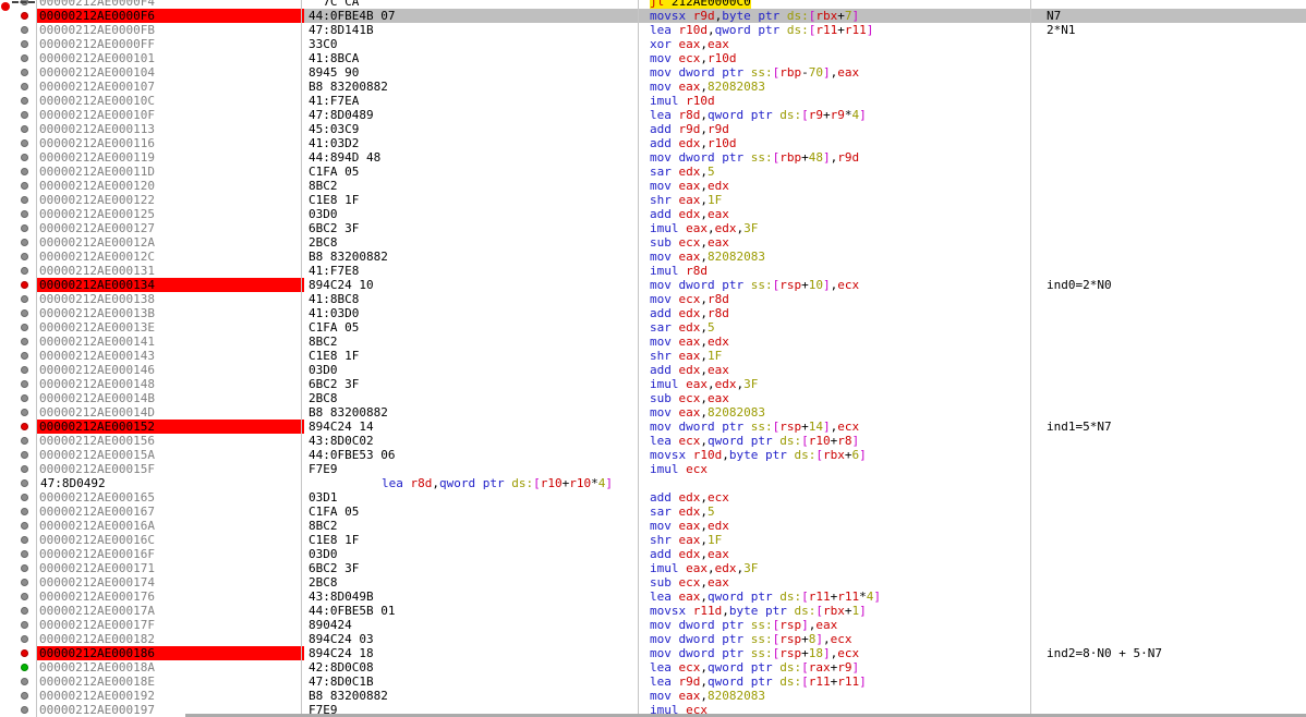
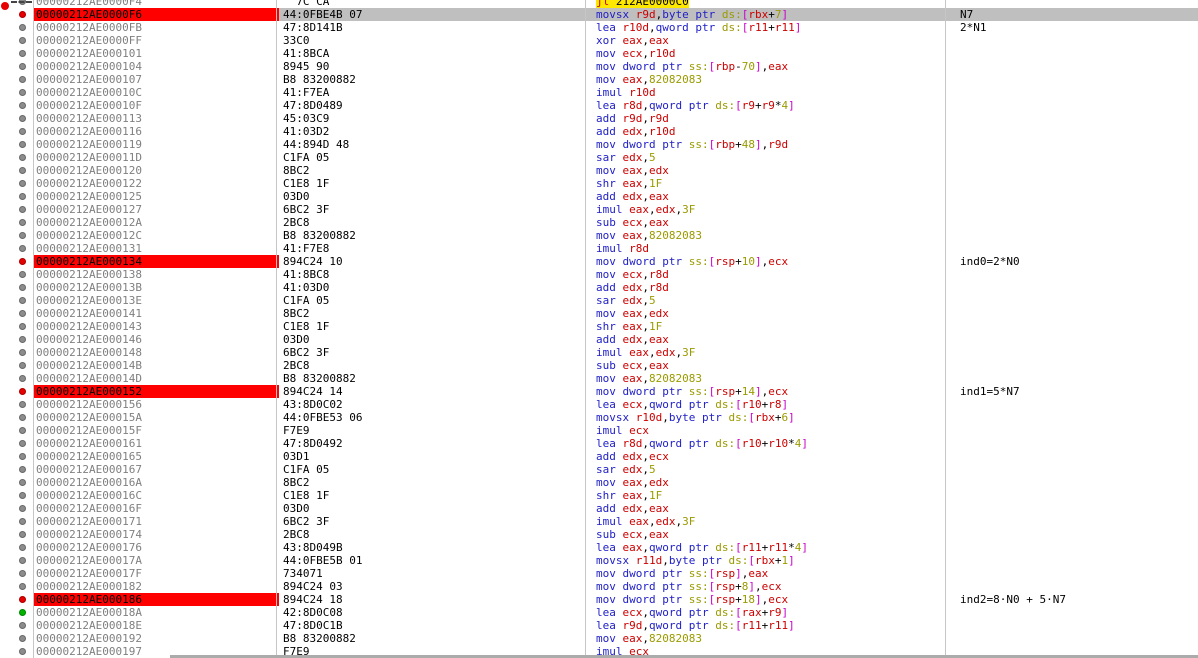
  00000212AE0000F4
  ^ 7C CA
  jl 212AE0000C0
  00000212AE0000F6
  44:0FBE4B 07
  movsx r9d,byte ptr ds:[rbx+7]
  N7
  00000212AE0000FB
  47:8D141B
  lea r10d,qword ptr ds:[r11+r11]
  2*N1
  00000212AE0000FF
  33C0
  xor eax,eax
  00000212AE000101
  41:8BCA
  mov ecx,r10d
  00000212AE000104
  8945 90
  mov dword ptr ss:[rbp-70],eax
  00000212AE000107
  B8 83200882
  mov eax,82082083
  00000212AE00010C
  41:F7EA
  imul r10d
  00000212AE00010F
  47:8D0489
  lea r8d,qword ptr ds:[r9+r9*4]
  00000212AE000113
  45:03C9
  add r9d,r9d
  00000212AE000116
  41:03D2
  add edx,r10d
  00000212AE000119
  44:894D 48
  mov dword ptr ss:[rbp+48],r9d
  00000212AE00011D
  C1FA 05
  sar edx,5
  00000212AE000120
  8BC2
  mov eax,edx
  00000212AE000122
  C1E8 1F
  shr eax,1F
  00000212AE000125
  03D0
  add edx,eax
  00000212AE000127
  6BC2 3F
  imul eax,edx,3F
  00000212AE00012A
  2BC8
  sub ecx,eax
  00000212AE00012C
  B8 83200882
  mov eax,82082083
  00000212AE000131
  41:F7E8
  imul r8d
  00000212AE000134
  894C24 10
  mov dword ptr ss:[rsp+10],ecx
  ind0=2*N0
  00000212AE000138
  41:8BC8
  mov ecx,r8d
  00000212AE00013B
  41:03D0
  add edx,r8d
  00000212AE00013E
  C1FA 05
  sar edx,5
  00000212AE000141
  8BC2
  mov eax,edx
  00000212AE000143
  C1E8 1F
  shr eax,1F
  00000212AE000146
  03D0
  add edx,eax
  00000212AE000148
  6BC2 3F
  imul eax,edx,3F
  00000212AE00014B
  2BC8
  sub ecx,eax
  00000212AE00014D
  B8 83200882
  mov eax,82082083
  00000212AE000152
  894C24 14
  mov dword ptr ss:[rsp+14],ecx
  ind1=5*N7
  00000212AE000156
  43:8D0C02
  lea ecx,qword ptr ds:[r10+r8]
  00000212AE00015A
  44:0FBE53 06
  movsx r10d,byte ptr ds:[rbx+6]
  00000212AE00015F
  F7E9
  imul ecx
+ 00000212AE000161
  47:8D0492
  lea r8d,qword ptr ds:[r10+r10*4]
  00000212AE000165
  03D1
  add edx,ecx
  00000212AE000167
  C1FA 05
  sar edx,5
  00000212AE00016A
  8BC2
  mov eax,edx
  00000212AE00016C
  C1E8 1F
  shr eax,1F
  00000212AE00016F
  03D0
  add edx,eax
  00000212AE000171
  6BC2 3F
  imul eax,edx,3F
  00000212AE000174
  2BC8
  sub ecx,eax
  00000212AE000176
  43:8D049B
  lea eax,qword ptr ds:[r11+r11*4]
  00000212AE00017A
  44:0FBE5B 01
  movsx r11d,byte ptr ds:[rbx+1]
  00000212AE00017F
- 890424
+ 734071
  mov dword ptr ss:[rsp],eax
  00000212AE000182
  894C24 03
  mov dword ptr ss:[rsp+8],ecx
  00000212AE000186
  894C24 18
  mov dword ptr ss:[rsp+18],ecx
  ind2=8·N0 + 5·N7
  00000212AE00018A
  42:8D0C08
  lea ecx,qword ptr ds:[rax+r9]
  00000212AE00018E
  47:8D0C1B
  lea r9d,qword ptr ds:[r11+r11]
  00000212AE000192
  B8 83200882
  mov eax,82082083
  00000212AE000197
  F7E9
  imul ecx
